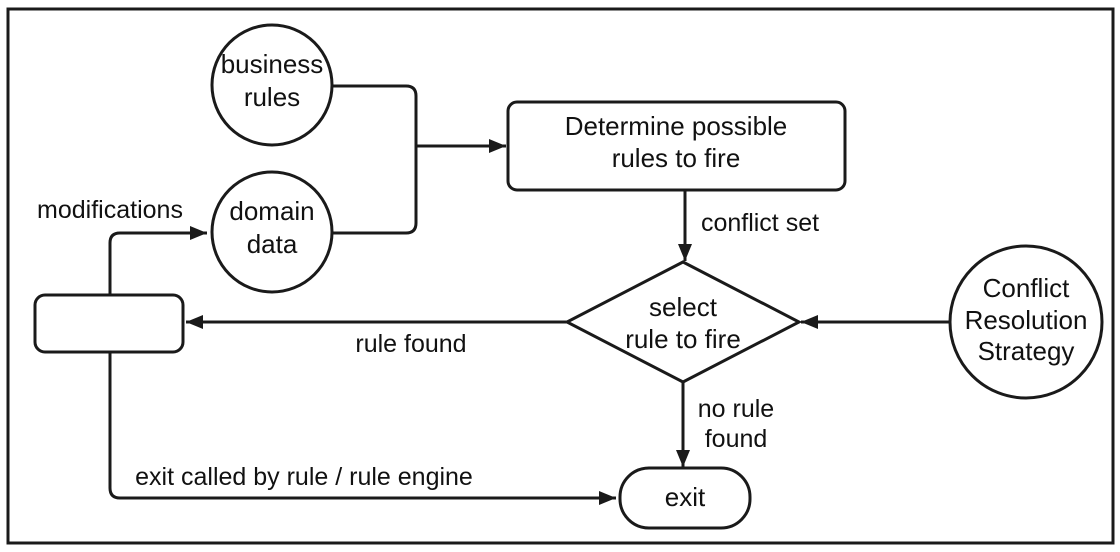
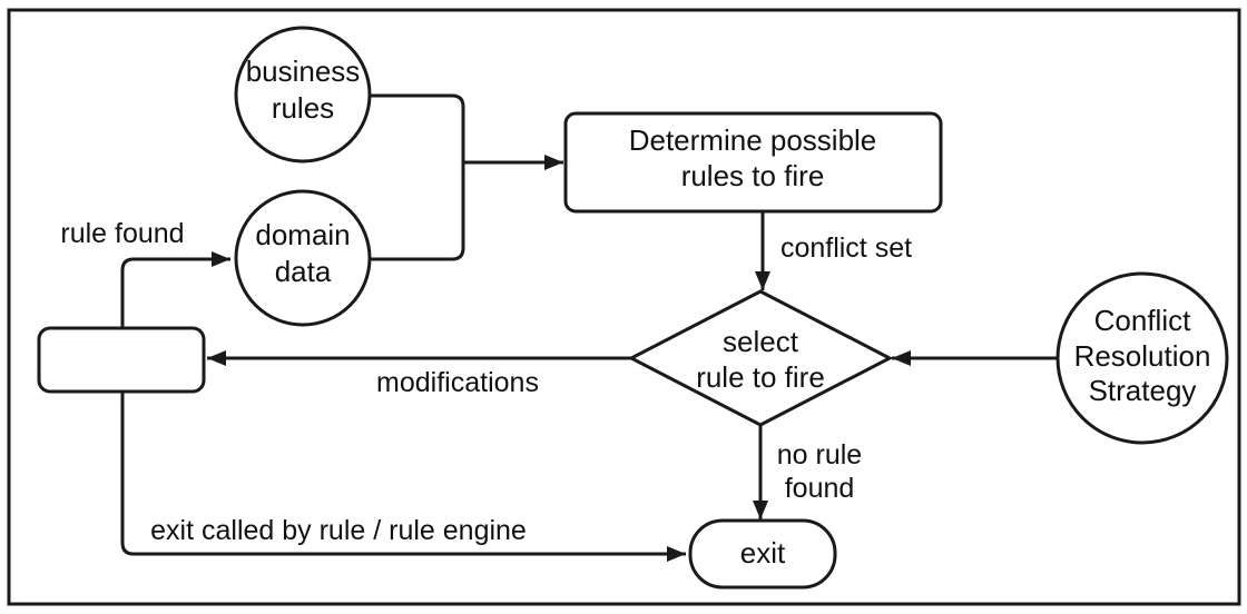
- modifications
+ rule found
  conflict set
- rule found
+ modifications
  no rule
  found
  exit called by rule / rule engine
  business
  rules
  domain
  data
  Determine possible
  rules to fire
  select
  rule to fire
  Conflict
  Resolution
  Strategy
  exit
